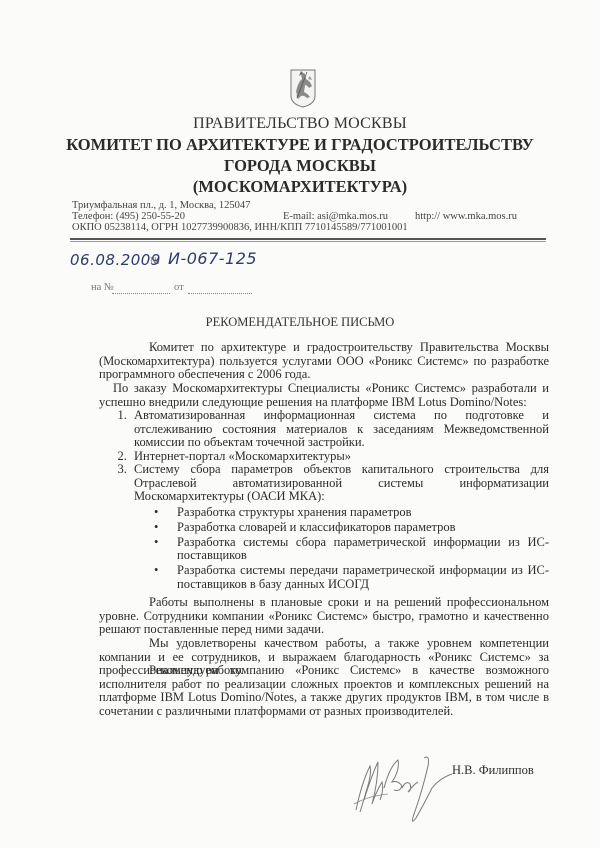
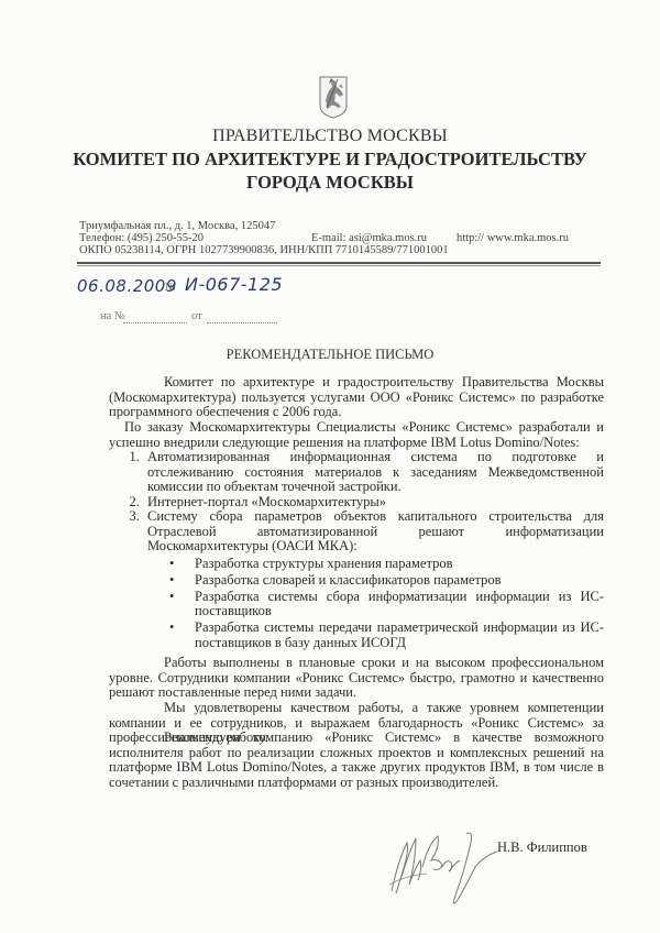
  ПРАВИТЕЛЬСТВО МОСКВЫ
  КОМИТЕТ ПО АРХИТЕКТУРЕ И ГРАДОСТРОИТЕЛЬСТВУ
  ГОРОДА МОСКВЫ
- (МОСКОМАРХИТЕКТУРА)
  Триумфальная пл., д. 1, Москва, 125047
  Телефон: (495) 250-55-20
  E-mail: asi@mka.mos.ru
  http:// www.mka.mos.ru
  ОКПО 05238114, ОГРН 1027739900836, ИНН/КПП 7710145589/771001001
  06.08.2009
  №
  И-067-125
  на №
  от
  РЕКОМЕНДАТЕЛЬНОЕ ПИСЬМО
  Комитет по архитектуре и градостроительству Правительства Москвы (Москомархитектура) пользуется услугами ООО «Роникс Системс» по разработке программного обеспечения с 2006 года.
  По заказу Москомархитектуры Специалисты «Роникс Системс» разработали и успешно внедрили следующие решения на платформе IBM Lotus Domino/Notes:
  Автоматизированная информационная система по подготовке и отслеживанию состояния материалов к заседаниям Межведомственной комиссии по объектам точечной застройки.
  Интернет-портал «Москомархитектуры»
- Систему сбора параметров объектов капитального строительства для Отраслевой автоматизированной системы информатизации Москомархитектуры (ОАСИ МКА):
+ Систему сбора параметров объектов капитального строительства для Отраслевой автоматизированной решают информатизации Москомархитектуры (ОАСИ МКА):
  •
  Разработка структуры хранения параметров
  •
  Разработка словарей и классификаторов параметров
  •
- Разработка системы сбора параметрической информации из ИС-поставщиков
+ Разработка системы сбора информатизации информации из ИС-поставщиков
  •
  Разработка системы передачи параметрической информации из ИС-поставщиков в базу данных ИСОГД
- Работы выполнены в плановые сроки и на решений профессиональном уровне. Сотрудники компании «Роникс Системс» быстро, грамотно и качественно решают поставленные перед ними задачи.
+ Работы выполнены в плановые сроки и на высоком профессиональном уровне. Сотрудники компании «Роникс Системс» быстро, грамотно и качественно решают поставленные перед ними задачи.
  Мы удовлетворены качеством работы, а также уровнем компетенции компании и ее сотрудников, и выражаем благодарность «Роникс Системс» за профессиональную работу.
  Рекомендуем компанию «Роникс Системс» в качестве возможного исполнителя работ по реализации сложных проектов и комплексных решений на платформе IBM Lotus Domino/Notes, а также других продуктов IBM, в том числе в сочетании с различными платформами от разных производителей.
  Н.В. Филиппов
